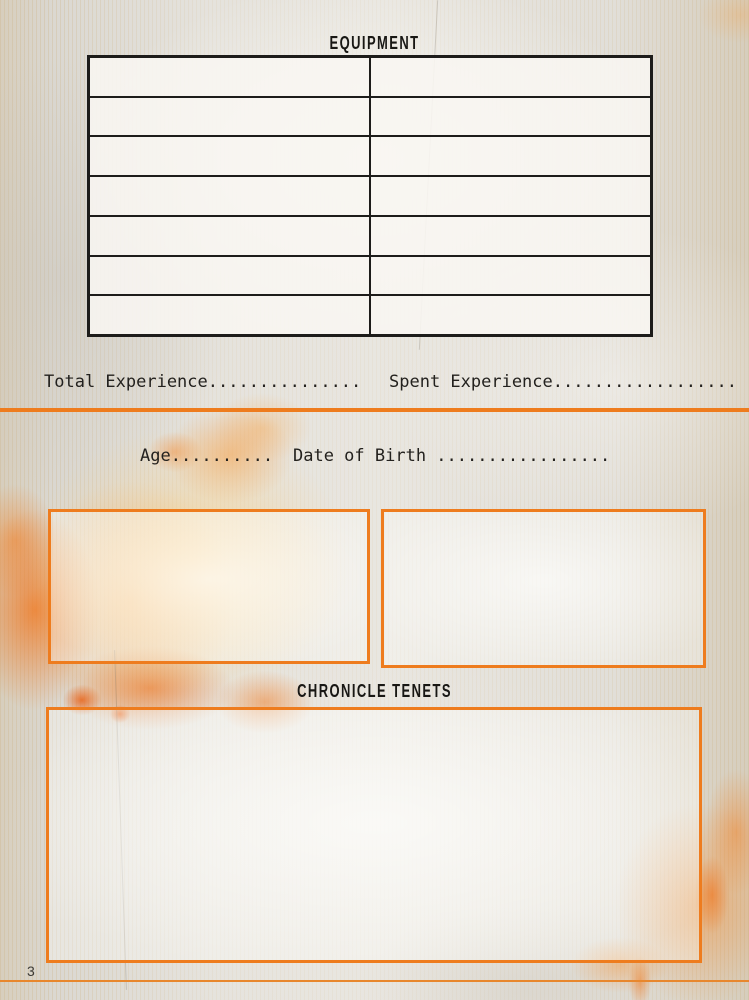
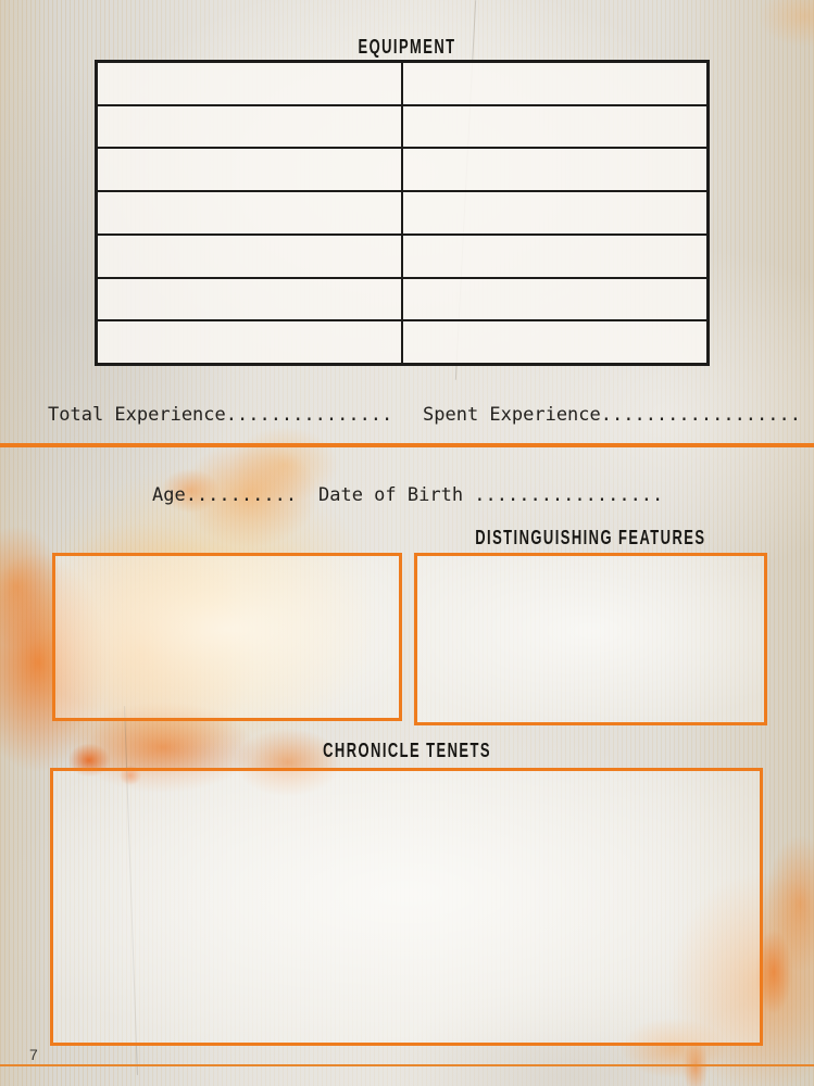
  EQUIPMENT
  Total Experience...............
  Spent Experience..................
  Age..........
  Date of Birth .................
+ DISTINGUISHING FEATURES
  CHRONICLE TENETS
- 3
+ 7
